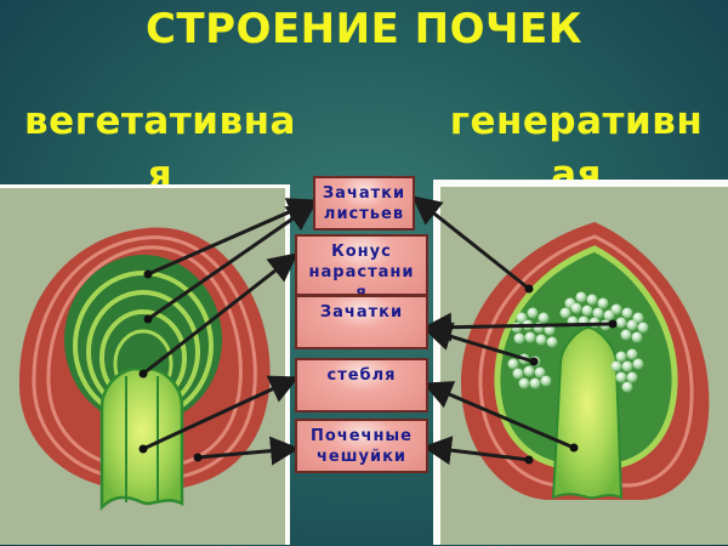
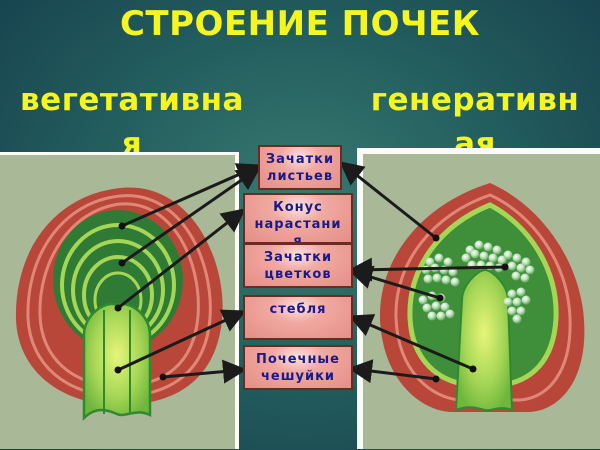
  СТРОЕНИЕ ПОЧЕК
  вегетативна
  я
  генеративн
  ая
  Зачатки
  листьев
  Конус
  нарастани
  я
  Зачатки
+ цветков
  стебля
  Почечные
  чешуйки
